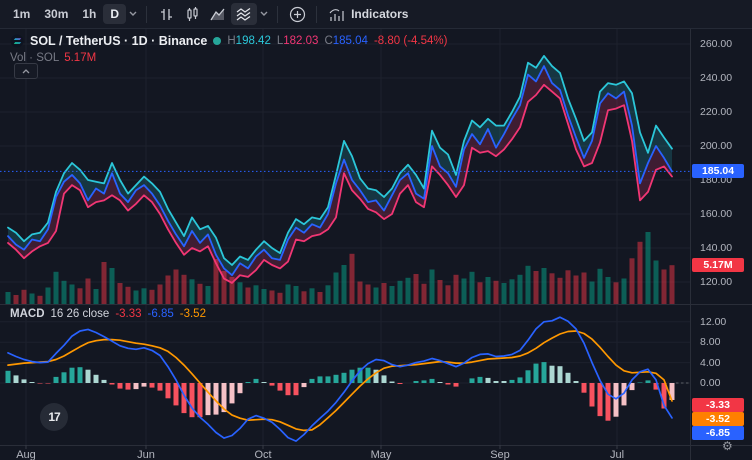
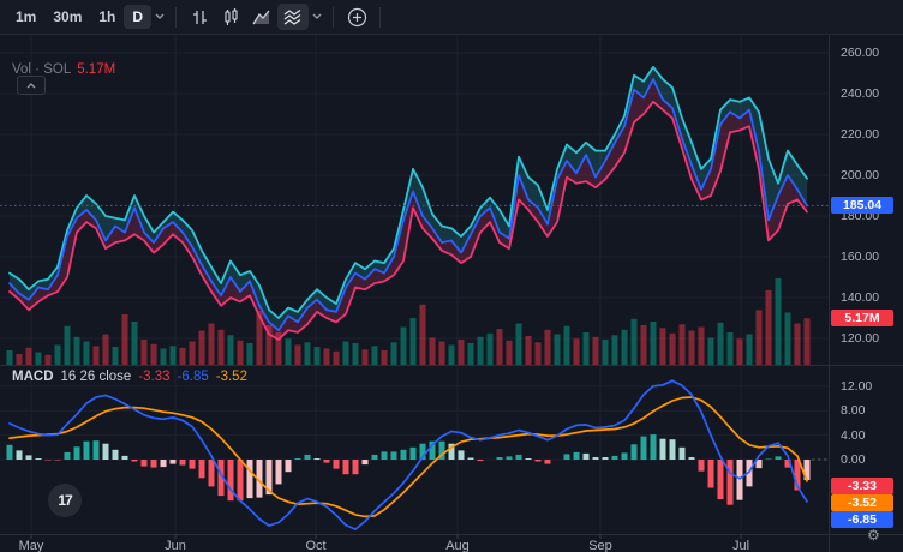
  1m
  30m
  1h
  D
- Indicators
- SOL / TetherUS · 1D · Binance
- H198.42
- L182.03
- C185.04
- -8.80 (-4.54%)
  Vol · SOL
  5.17M
  MACD
  16 26 close
  -3.33
  -6.85
  -3.52
  260.00
  240.00
  220.00
  200.00
  180.00
  160.00
  140.00
  120.00
  12.00
  8.00
  4.00
  0.00
- Aug
+ May
  Jun
  Oct
- May
+ Aug
  Sep
  Jul
  185.04
  5.17M
  -3.33
  -3.52
  -6.85
  17
  ⚙
